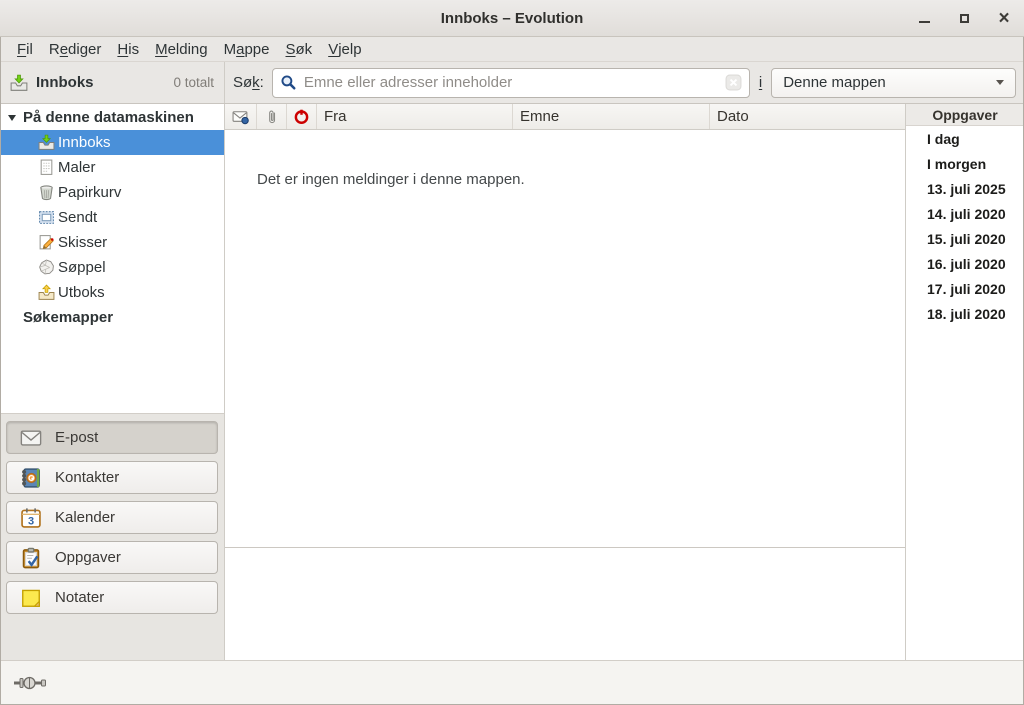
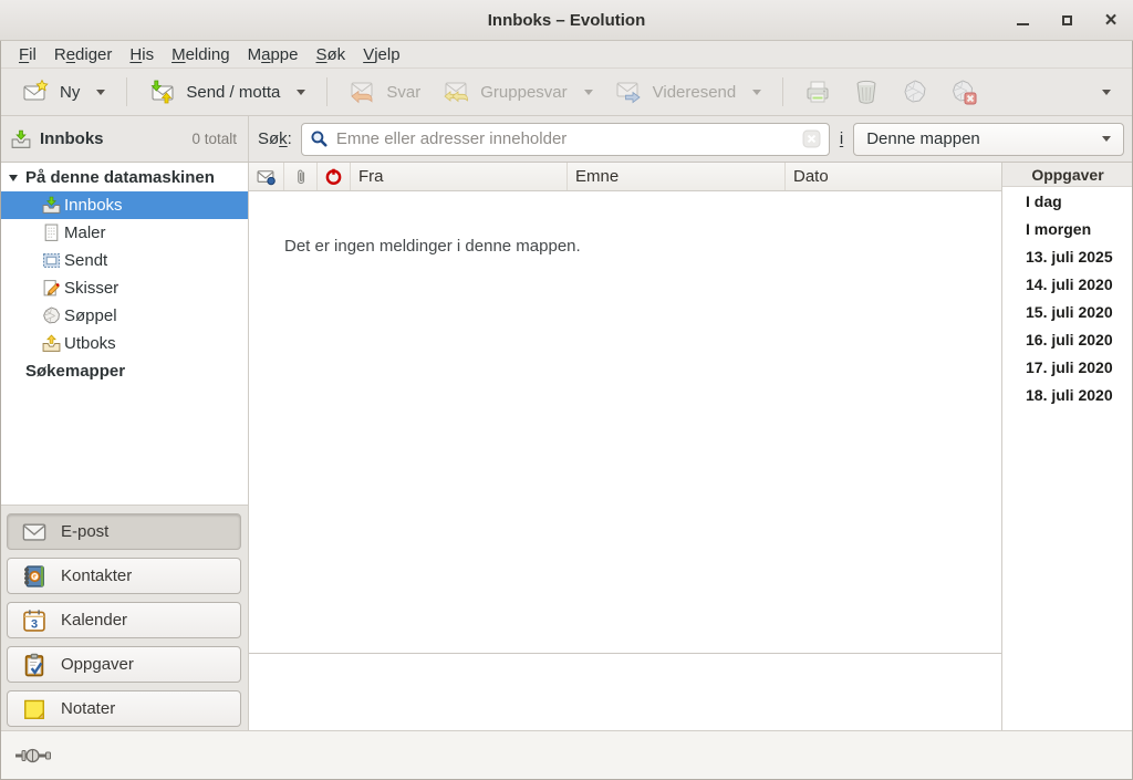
  Innboks – Evolution
  ×
  Fil
  Rediger
  His
  Melding
  Mappe
  Søk
  Vjelp
+ Ny
+ Send / motta
+ Svar
+ Gruppesvar
+ Videresend
  Innboks
  0 totalt
  Søk:
  Emne eller adresser inneholder
  i
  Denne mappen
  På denne datamaskinen
  Innboks
  Maler
- Papirkurv
  Sendt
  Skisser
  Søppel
  Utboks
  Søkemapper
  E-post
  Kontakter
  3
  Kalender
  Oppgaver
  Notater
  Fra
  Emne
  Dato
  Det er ingen meldinger i denne mappen.
  Oppgaver
  I dag
  I morgen
  13. juli 2025
  14. juli 2020
  15. juli 2020
  16. juli 2020
  17. juli 2020
  18. juli 2020
